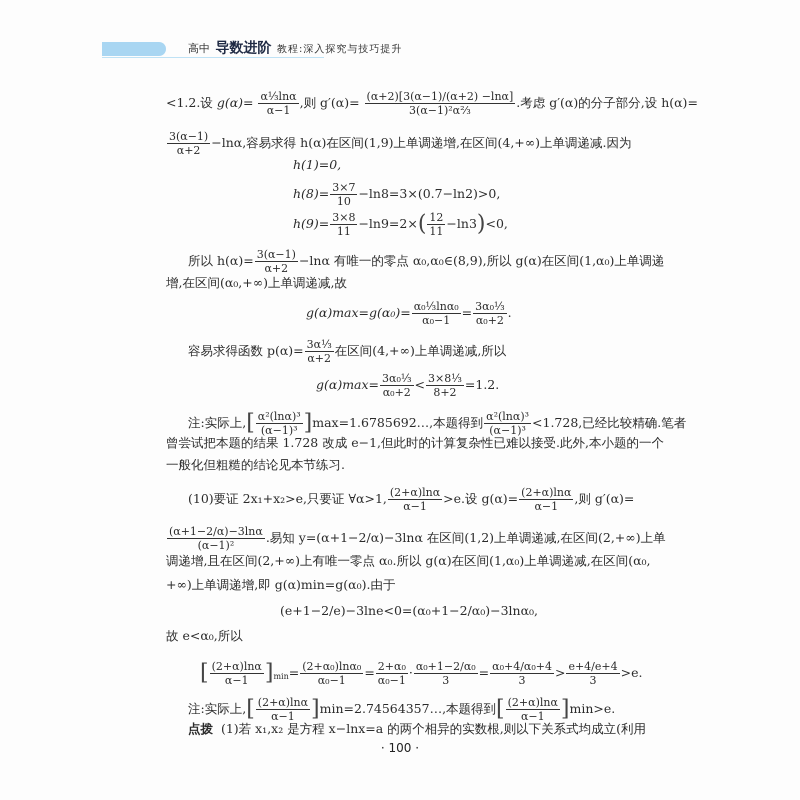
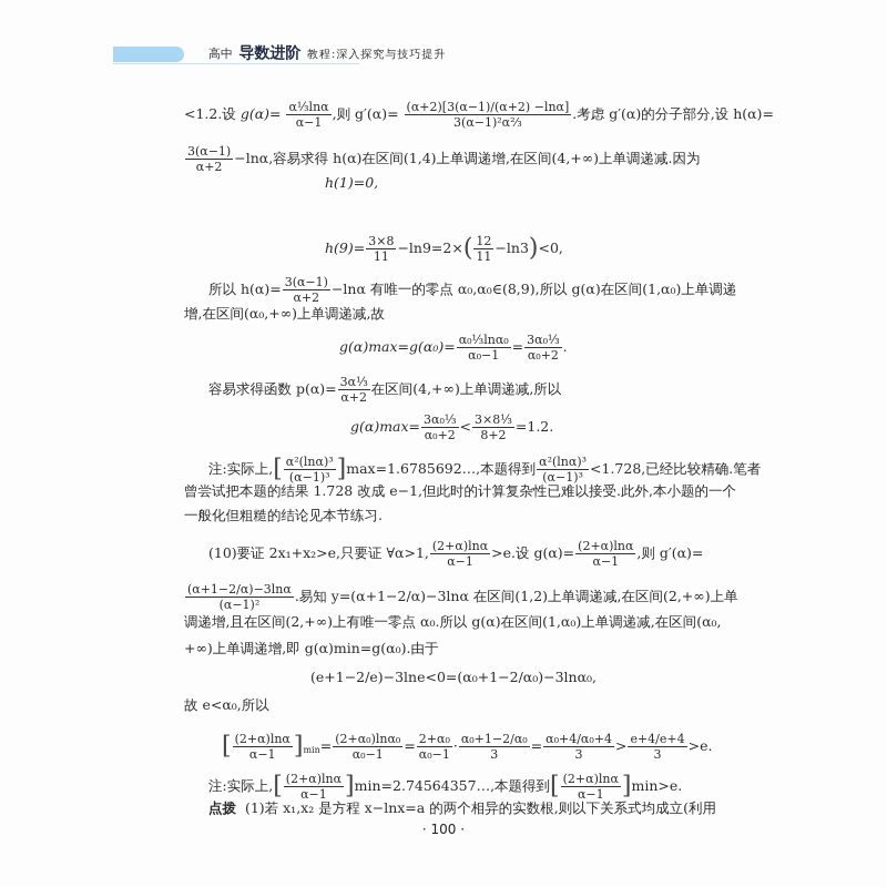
  高中 导数进阶 教程:深入探究与技巧提升
  <1.2.设 g(α)=
  α⅓lnα
  α−1
  ,则 g′(α)=
  (α+2)[3(α−1)/(α+2) −lnα]
  3(α−1)²α⅔
  .考虑 g′(α)的分子部分,设 h(α)=
  3(α−1)
  α+2
- −lnα,容易求得 h(α)在区间(1,9)上单调递增,在区间(4,+∞)上单调递减.因为
+ −lnα,容易求得 h(α)在区间(1,4)上单调递增,在区间(4,+∞)上单调递减.因为
  h(1)=0,
- h(8)=
- 3×7
- 10
- −ln8=3×(0.7−ln2)>0,
  h(9)=
  3×8
  11
  −ln9=2×(
  12
  11
  −ln3)<0,
  所以 h(α)=
  3(α−1)
  α+2
  −lnα 有唯一的零点 α₀,α₀∈(8,9),所以 g(α)在区间(1,α₀)上单调递
  增,在区间(α₀,+∞)上单调递减,故
  g(α)max=g(α₀)=
  α₀⅓lnα₀
  α₀−1
  =
  3α₀⅓
  α₀+2
  .
  容易求得函数 p(α)=
  3α⅓
  α+2
  在区间(4,+∞)上单调递减,所以
  g(α)max=
  3α₀⅓
  α₀+2
  <
  3×8⅓
  8+2
  =1.2.
  注:实际上,[
  α²(lnα)³
  (α−1)³
  ]max=1.6785692…,本题得到
  α²(lnα)³
  (α−1)³
  <1.728,已经比较精确.笔者
  曾尝试把本题的结果 1.728 改成 e−1,但此时的计算复杂性已难以接受.此外,本小题的一个
  一般化但粗糙的结论见本节练习.
  (10)要证 2x₁+x₂>e,只要证 ∀α>1,
  (2+α)lnα
  α−1
  >e.设 g(α)=
  (2+α)lnα
  α−1
  ,则 g′(α)=
  (α+1−2/α)−3lnα
  (α−1)²
  .易知 y=(α+1−2/α)−3lnα 在区间(1,2)上单调递减,在区间(2,+∞)上单
  调递增,且在区间(2,+∞)上有唯一零点 α₀.所以 g(α)在区间(1,α₀)上单调递减,在区间(α₀,
  +∞)上单调递增,即 g(α)min=g(α₀).由于
  (e+1−2/e)−3lne<0=(α₀+1−2/α₀)−3lnα₀,
  故 e<α₀,所以
  [
  (2+α)lnα
  α−1
  ]min=
  (2+α₀)lnα₀
  α₀−1
  =
  2+α₀
  α₀−1
  ·
  α₀+1−2/α₀
  3
  =
  α₀+4/α₀+4
  3
  >
  e+4/e+4
  3
  >e.
  注:实际上,[
  (2+α)lnα
  α−1
  ]min=2.74564357…,本题得到[
  (2+α)lnα
  α−1
  ]min>e.
  点拨 (1)若 x₁,x₂ 是方程 x−lnx=a 的两个相异的实数根,则以下关系式均成立(利用
  · 100 ·
